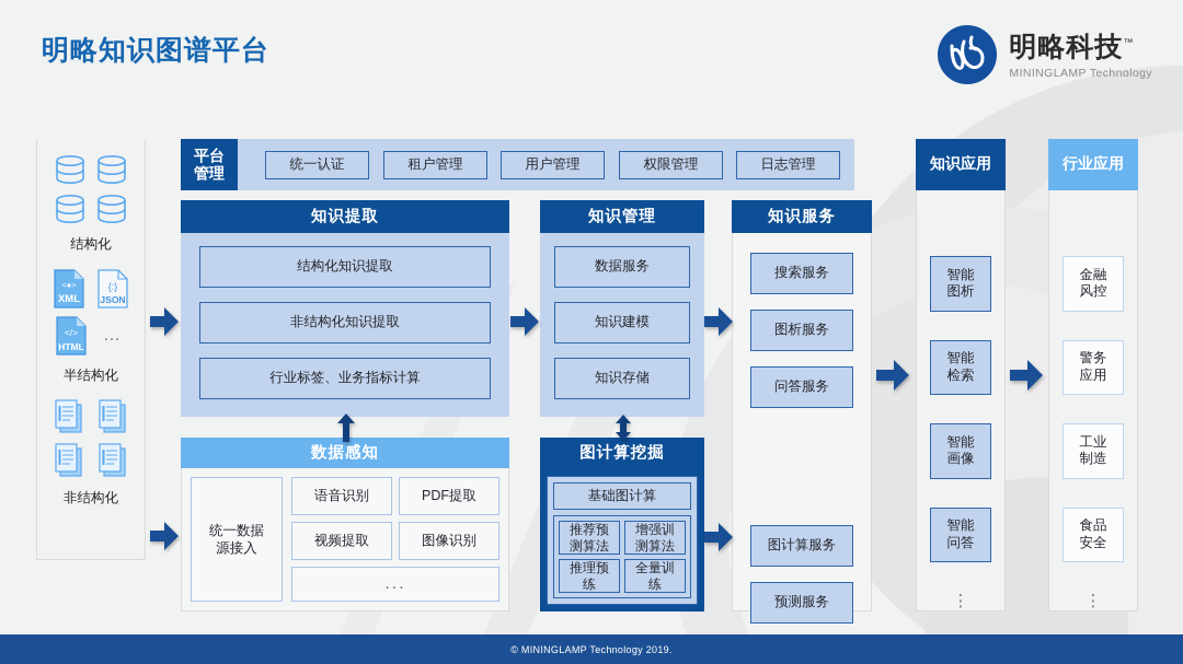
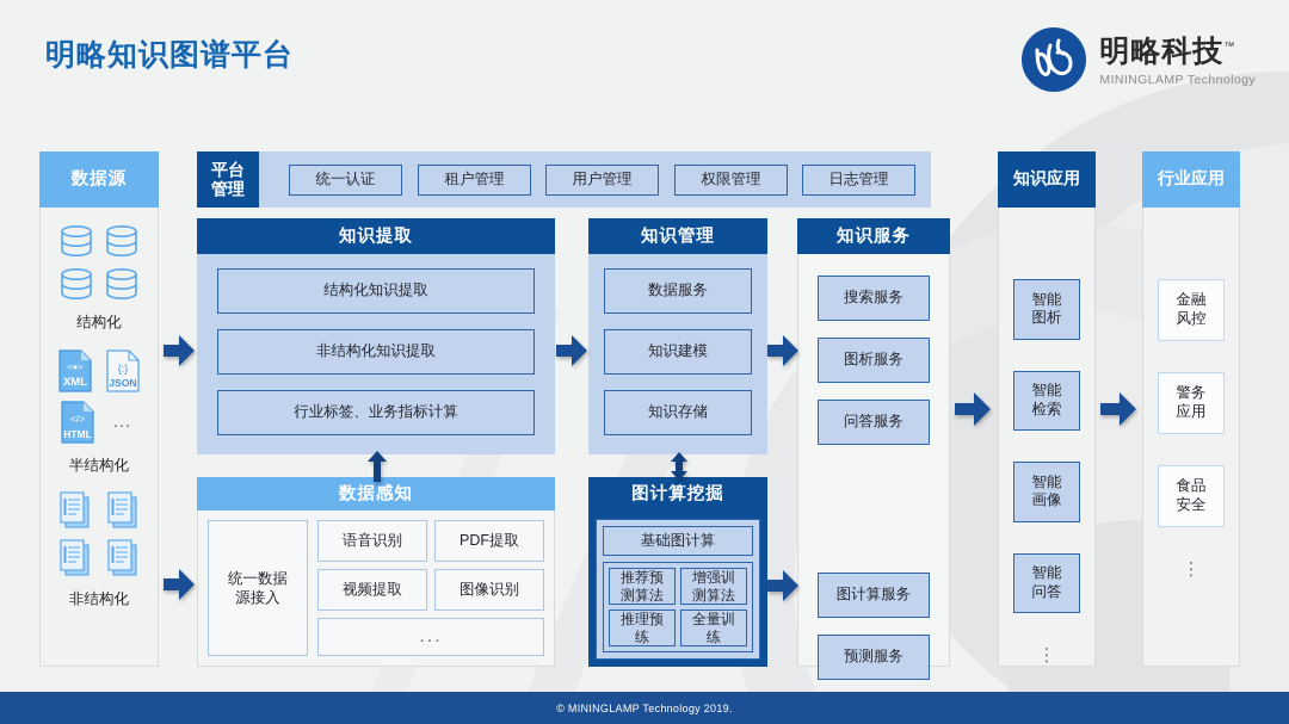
  明略知识图谱平台
  明略科技™
  MININGLAMP Technology
  平台
  管理
  统一认证
  租户管理
  用户管理
  权限管理
  日志管理
+ 数据源
  结构化
  <●>
  XML
  {:}
  JSON
  </>
  HTML
  …
  半结构化
  非结构化
  知识提取
  结构化知识提取
  非结构化知识提取
  行业标签、业务指标计算
  数据感知
  统一数据
  源接入
  语音识别
  PDF提取
  视频提取
  图像识别
  ...
  知识管理
  数据服务
  知识建模
  知识存储
  图计算挖掘
  基础图计算
  推荐预
  测算法
  增强训
  测算法
  推理预
  练
  全量训
  练
  知识服务
  搜索服务
  图析服务
  问答服务
  图计算服务
  预测服务
  知识应用
  智能
  图析
  智能
  检索
  智能
  画像
  智能
  问答
  ⋮
  行业应用
  金融
  风控
  警务
  应用
- 工业
- 制造
  食品
  安全
  ⋮
  © MININGLAMP Technology 2019.
